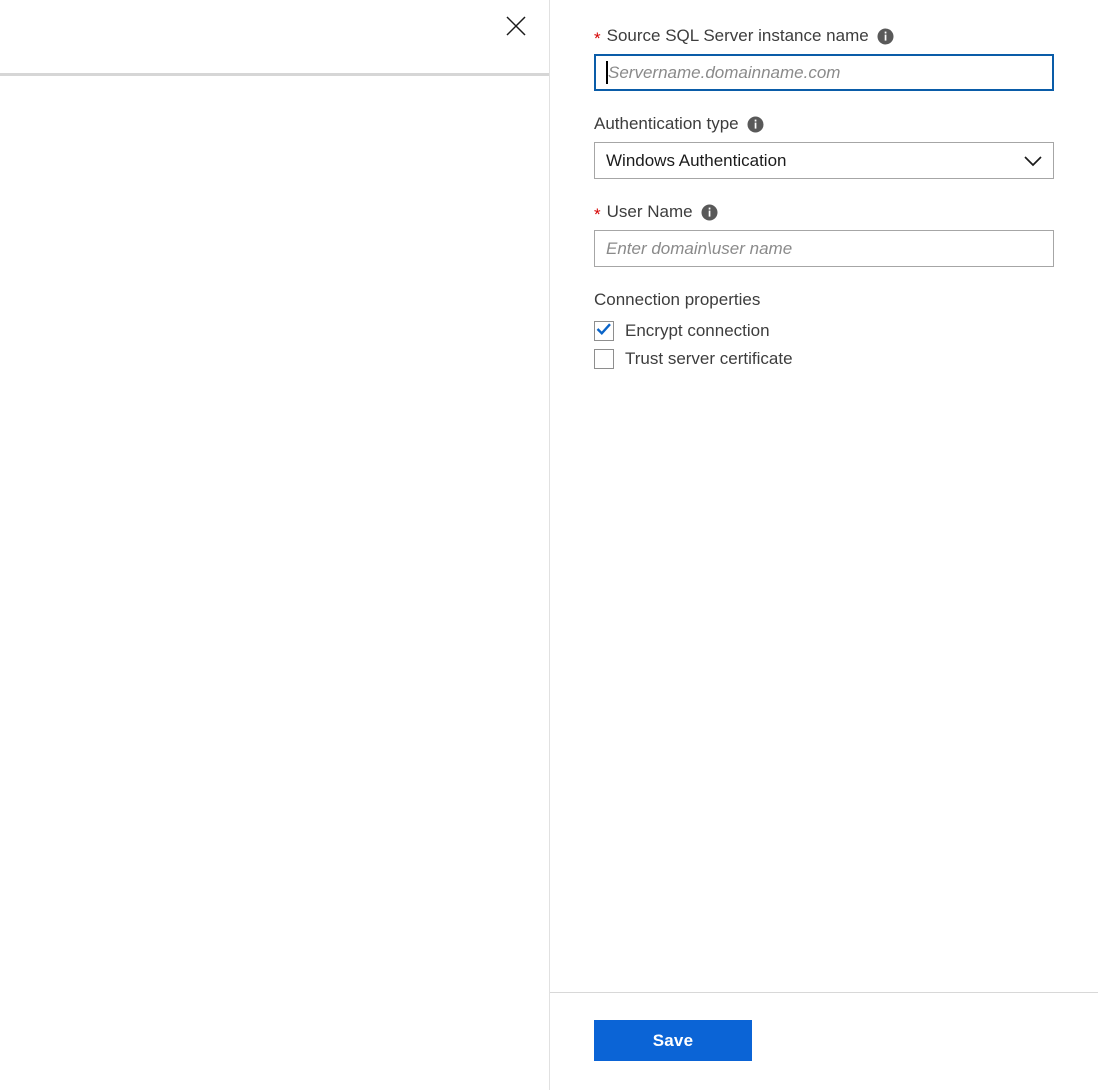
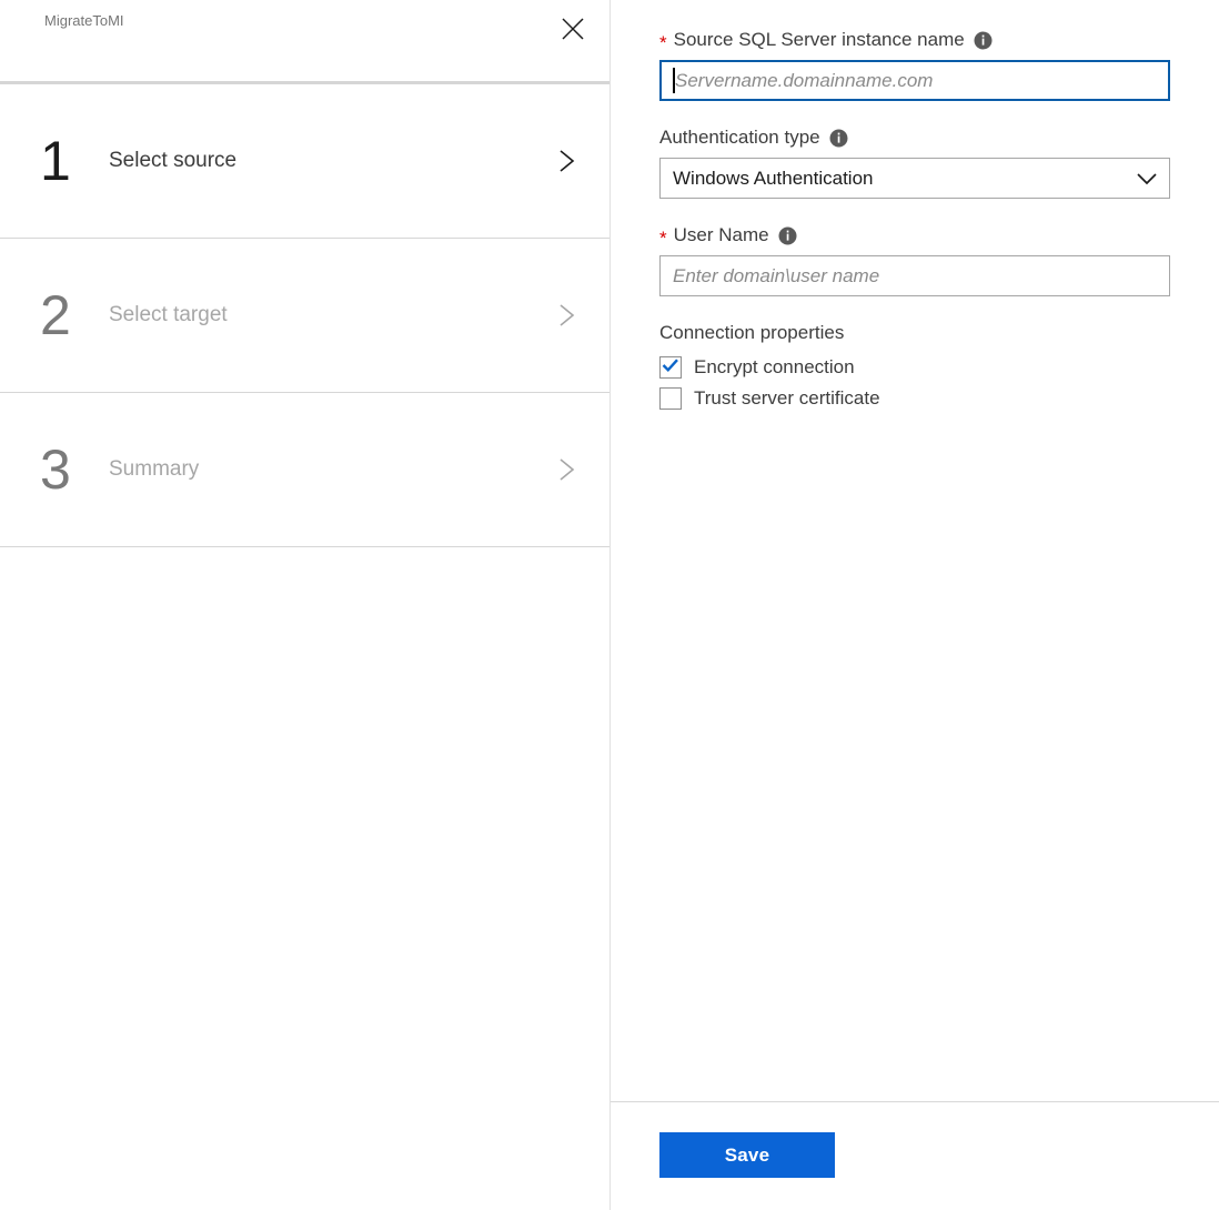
+ MigrateToMI
+ 1
+ Select source
+ 2
+ Select target
+ 3
+ Summary
  *
  Source SQL Server instance name
  Servername.domainname.com
  Authentication type
  Windows Authentication
  *
  User Name
  Enter domain\user name
  Connection properties
  Encrypt connection
  Trust server certificate
  Save
